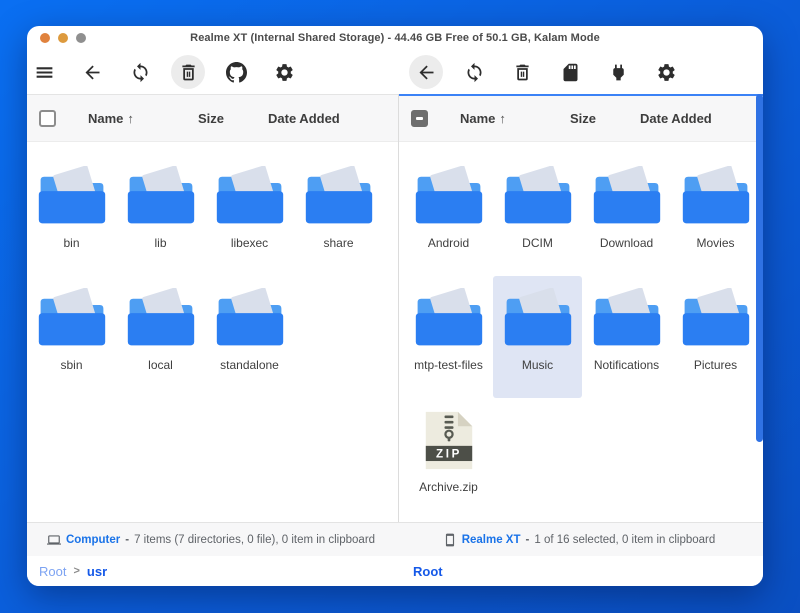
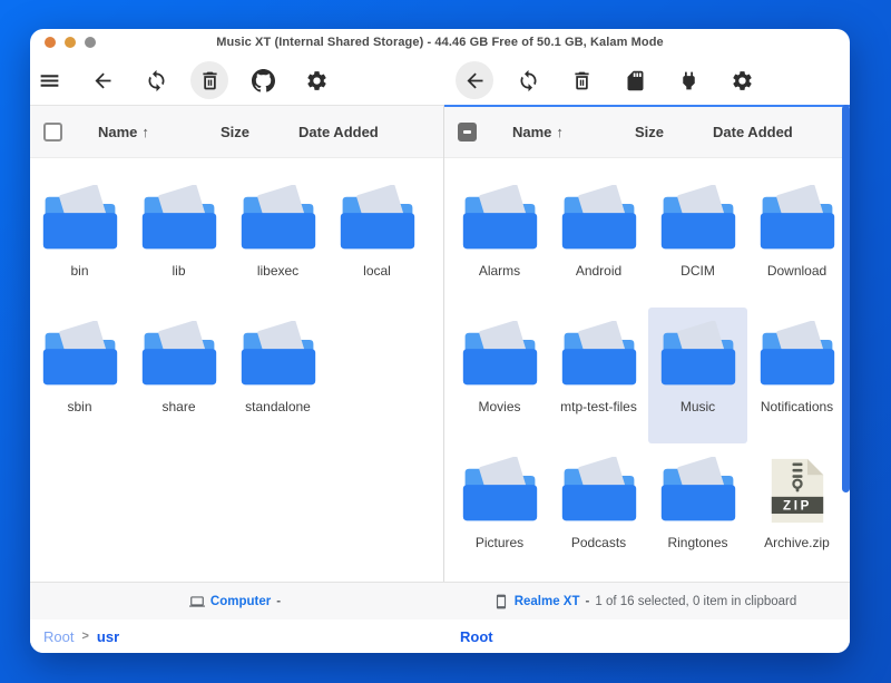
- Realme XT (Internal Shared Storage) - 44.46 GB Free of 50.1 GB, Kalam Mode
+ Music XT (Internal Shared Storage) - 44.46 GB Free of 50.1 GB, Kalam Mode
  Name
  ↑
  Size
  Date Added
  bin
  lib
  libexec
- share
+ local
  sbin
- local
+ share
  standalone
  Name
  ↑
  Size
  Date Added
+ Alarms
  Android
  DCIM
  Download
  Movies
  mtp-test-files
  Music
  Notifications
  Pictures
+ Podcasts
+ Ringtones
  Archive.zip
  Computer
  -
- 7 items (7 directories, 0 file), 0 item in clipboard
  Realme XT
  -
  1 of 16 selected, 0 item in clipboard
  Root
  >
  usr
  Root
